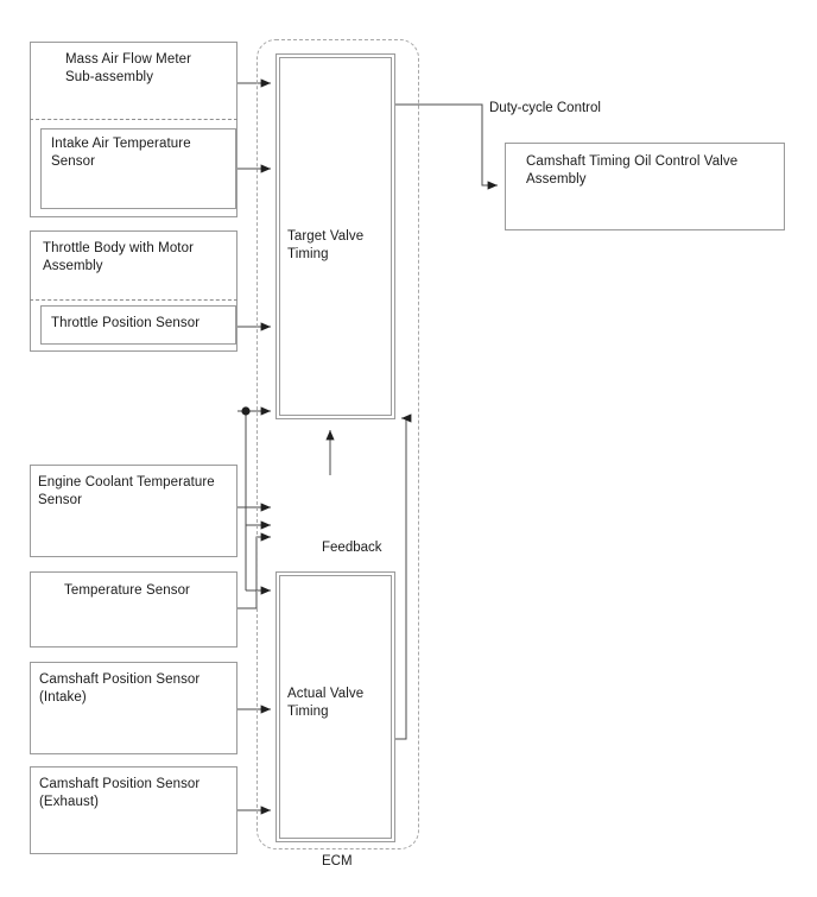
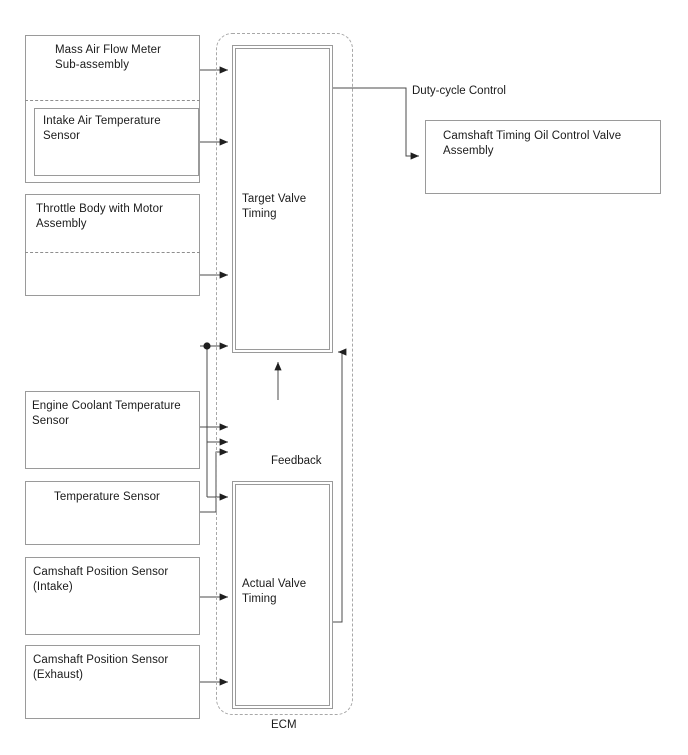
  ECM
  Mass Air Flow Meter
  Sub-assembly
  Intake Air Temperature
  Sensor
  Throttle Body with Motor
  Assembly
- Throttle Position Sensor
  Engine Coolant Temperature
  Sensor
  Temperature Sensor
  Camshaft Position Sensor
  (Intake)
  Camshaft Position Sensor
  (Exhaust)
  Target Valve
  Timing
  Feedback
  Actual Valve
  Timing
  Duty-cycle Control
  Camshaft Timing Oil Control Valve
  Assembly
